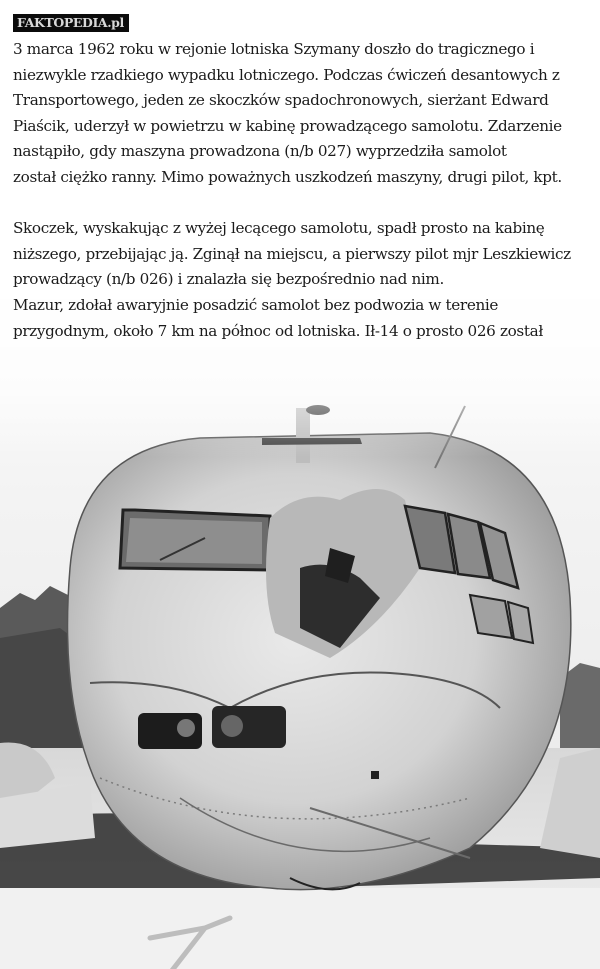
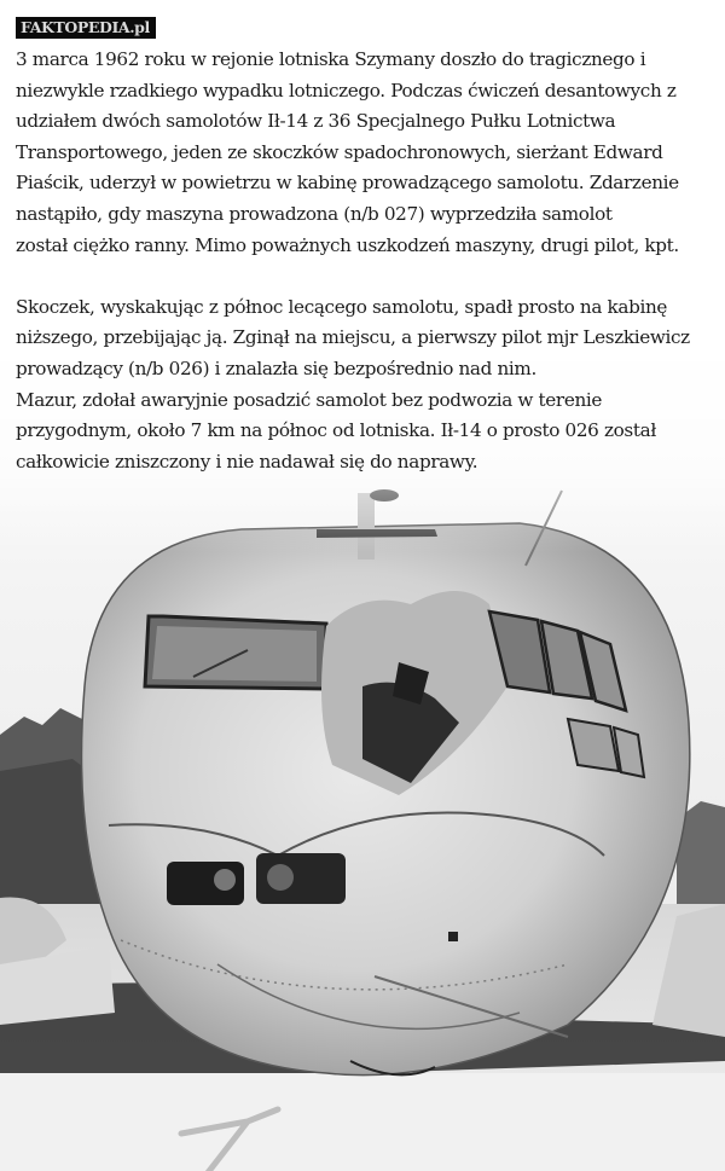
  FAKTOPEDIA.pl
  3 marca 1962 roku w rejonie lotniska Szymany doszło do tragicznego i
  niezwykle rzadkiego wypadku lotniczego. Podczas ćwiczeń desantowych z
+ udziałem dwóch samolotów Ił-14 z 36 Specjalnego Pułku Lotnictwa
  Transportowego, jeden ze skoczków spadochronowych, sierżant Edward
  Piaścik, uderzył w powietrzu w kabinę prowadzącego samolotu. Zdarzenie
  nastąpiło, gdy maszyna prowadzona (n/b 027) wyprzedziła samolot
  został ciężko ranny. Mimo poważnych uszkodzeń maszyny, drugi pilot, kpt.
- Skoczek, wyskakując z wyżej lecącego samolotu, spadł prosto na kabinę
+ Skoczek, wyskakując z północ lecącego samolotu, spadł prosto na kabinę
  niższego, przebijając ją. Zginął na miejscu, a pierwszy pilot mjr Leszkiewicz
  prowadzący (n/b 026) i znalazła się bezpośrednio nad nim.
  Mazur, zdołał awaryjnie posadzić samolot bez podwozia w terenie
  przygodnym, około 7 km na północ od lotniska. Ił-14 o prosto 026 został
+ całkowicie zniszczony i nie nadawał się do naprawy.
